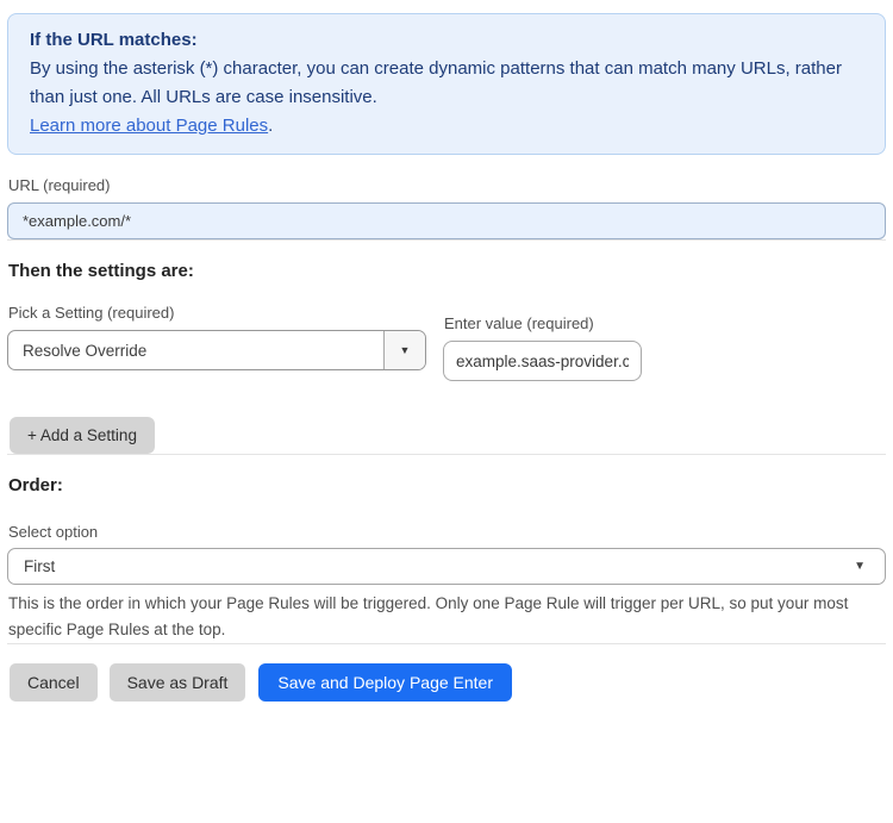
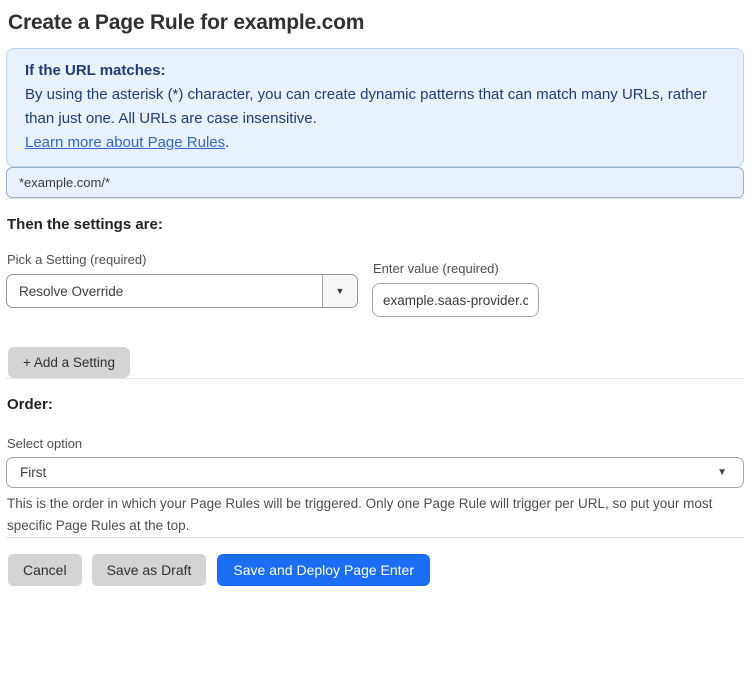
+ Create a Page Rule for example.com
  If the URL matches:
  By using the asterisk (*) character, you can create dynamic patterns that can match many URLs, rather than just one. All URLs are case insensitive.
  Learn more about Page Rules.
- URL (required)
  *example.com/*
  Then the settings are:
  Pick a Setting (required)
  Resolve Override
  ▼
  Enter value (required)
  example.saas-provider.c
  + Add a Setting
  Order:
  Select option
  First
  ▼
  This is the order in which your Page Rules will be triggered. Only one Page Rule will trigger per URL, so put your most specific Page Rules at the top.
  Cancel
  Save as Draft
  Save and Deploy Page Enter
